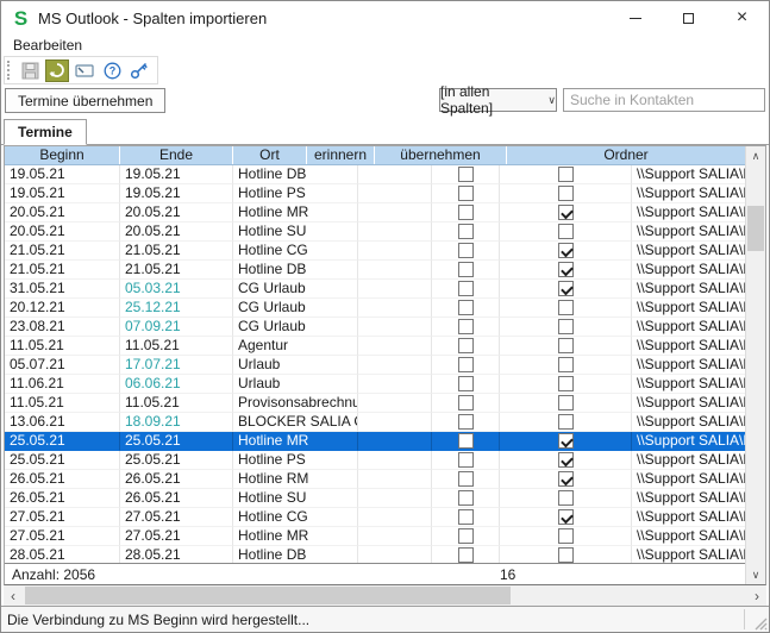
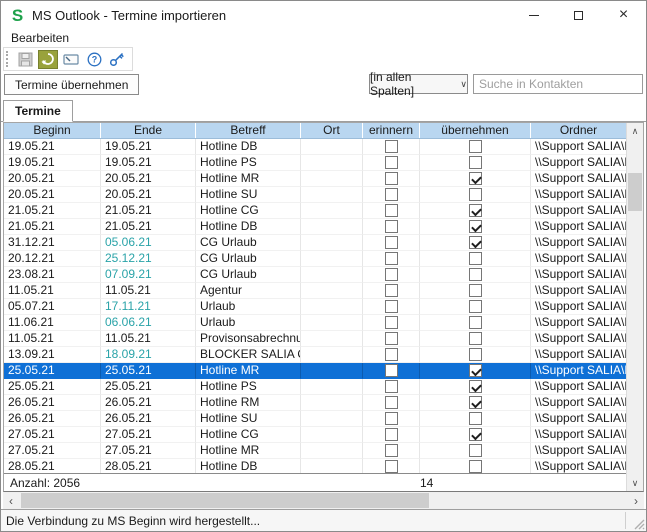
  S
- MS Outlook - Spalten importieren
+ MS Outlook - Termine importieren
  ×
  Bearbeiten
  ?
  Termine übernehmen
  [in allen Spalten]
  ∨
  Suche in Kontakten
  Termine
  Beginn
  Ende
+ Betreff
  Ort
  erinnern
  übernehmen
  Ordner
  19.05.21
  19.05.21
  Hotline DB
  \\Support SALIA\
  19.05.21
  19.05.21
  Hotline PS
  \\Support SALIA\
  20.05.21
  20.05.21
  Hotline MR
  \\Support SALIA\
  20.05.21
  20.05.21
  Hotline SU
  \\Support SALIA\
  21.05.21
  21.05.21
  Hotline CG
  \\Support SALIA\
  21.05.21
  21.05.21
  Hotline DB
  \\Support SALIA\
- 31.05.21
+ 31.12.21
- 05.03.21
+ 05.06.21
  CG Urlaub
  \\Support SALIA\
  20.12.21
  25.12.21
  CG Urlaub
  \\Support SALIA\
  23.08.21
  07.09.21
  CG Urlaub
  \\Support SALIA\
  11.05.21
  11.05.21
  Agentur
  \\Support SALIA\
  05.07.21
- 17.07.21
+ 17.11.21
  Urlaub
  \\Support SALIA\
  11.06.21
  06.06.21
  Urlaub
  \\Support SALIA\
  11.05.21
  11.05.21
  Provisonsabrechnu
  \\Support SALIA\
- 13.06.21
+ 13.09.21
  18.09.21
  \\Support SALIA\
  25.05.21
  25.05.21
  Hotline MR
  \\Support SALIA\
  25.05.21
  25.05.21
  Hotline PS
  \\Support SALIA\
  26.05.21
  26.05.21
  Hotline RM
  \\Support SALIA\
  26.05.21
  26.05.21
  Hotline SU
  \\Support SALIA\
  27.05.21
  27.05.21
  Hotline CG
  \\Support SALIA\
  27.05.21
  27.05.21
  Hotline MR
  \\Support SALIA\
  28.05.21
  28.05.21
  Hotline DB
  \\Support SALIA\
  Anzahl: 2056
- 16
+ 14
  ∧
  ∨
  ‹
  ›
  Die Verbindung zu MS Beginn wird hergestellt...
